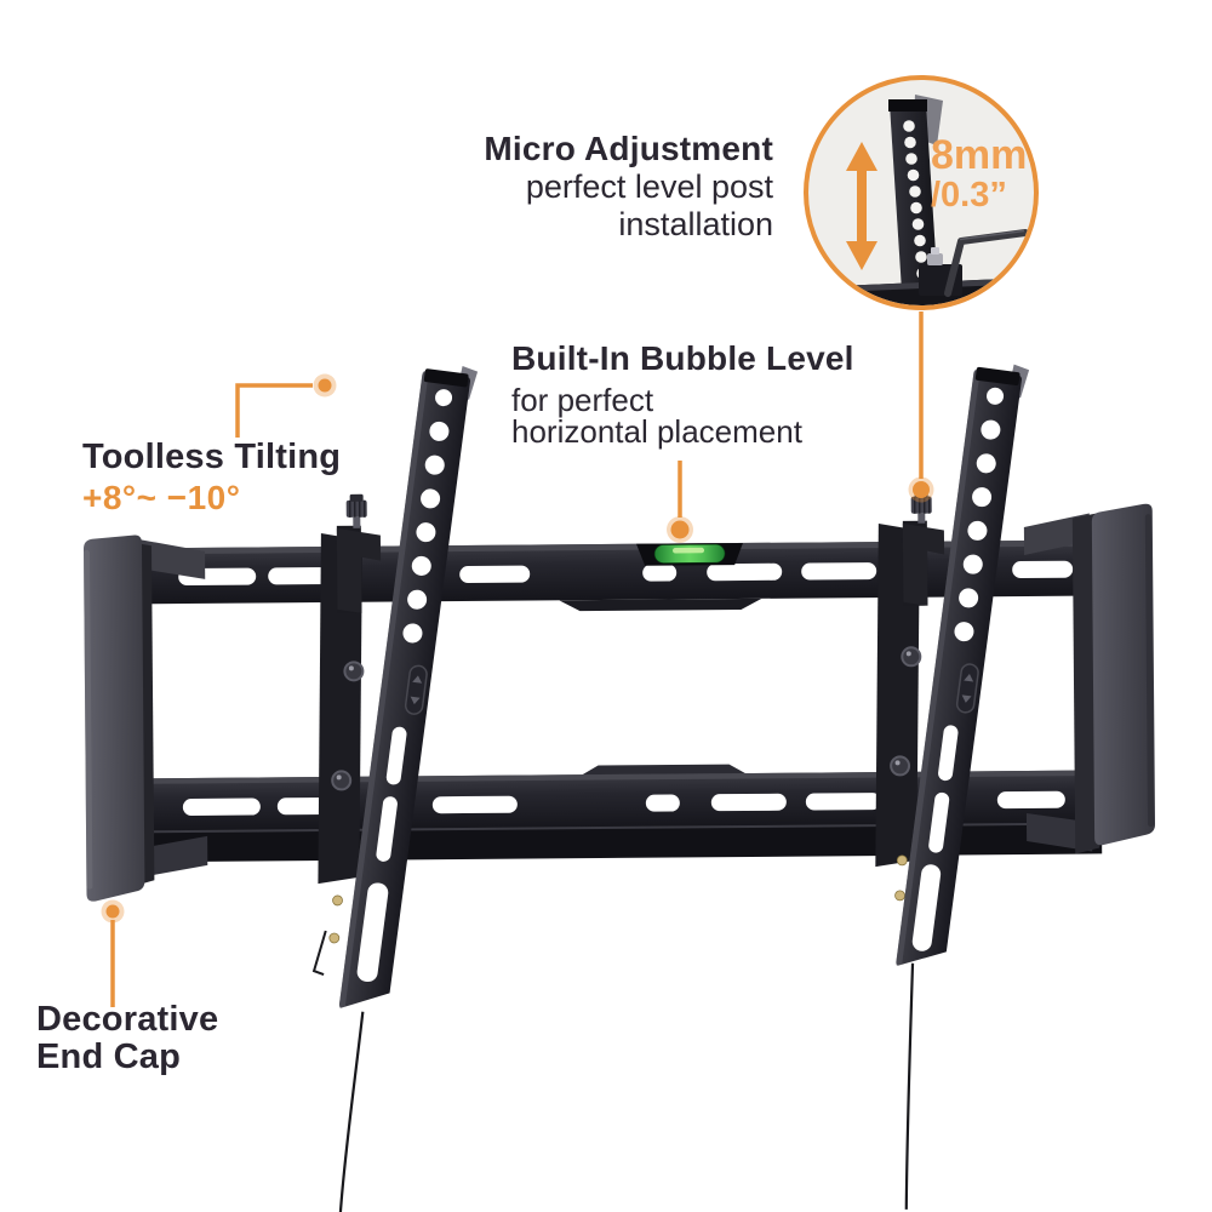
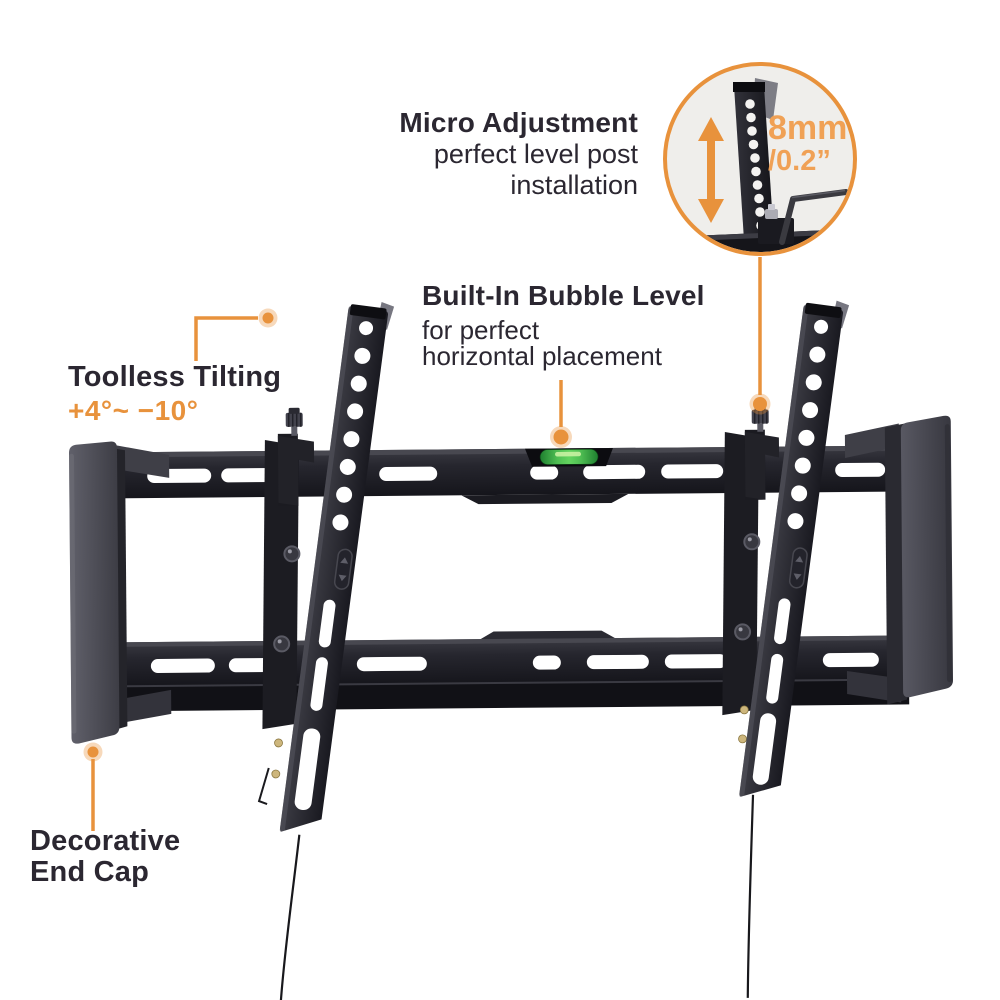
  Micro Adjustment
  perfect level post
  installation
  8mm
- /0.3”
+ /0.2”
  Built-In Bubble Level
  for perfect
  horizontal placement
  Toolless Tilting
- +8°~ −10°
+ +4°~ −10°
  Decorative
  End Cap
